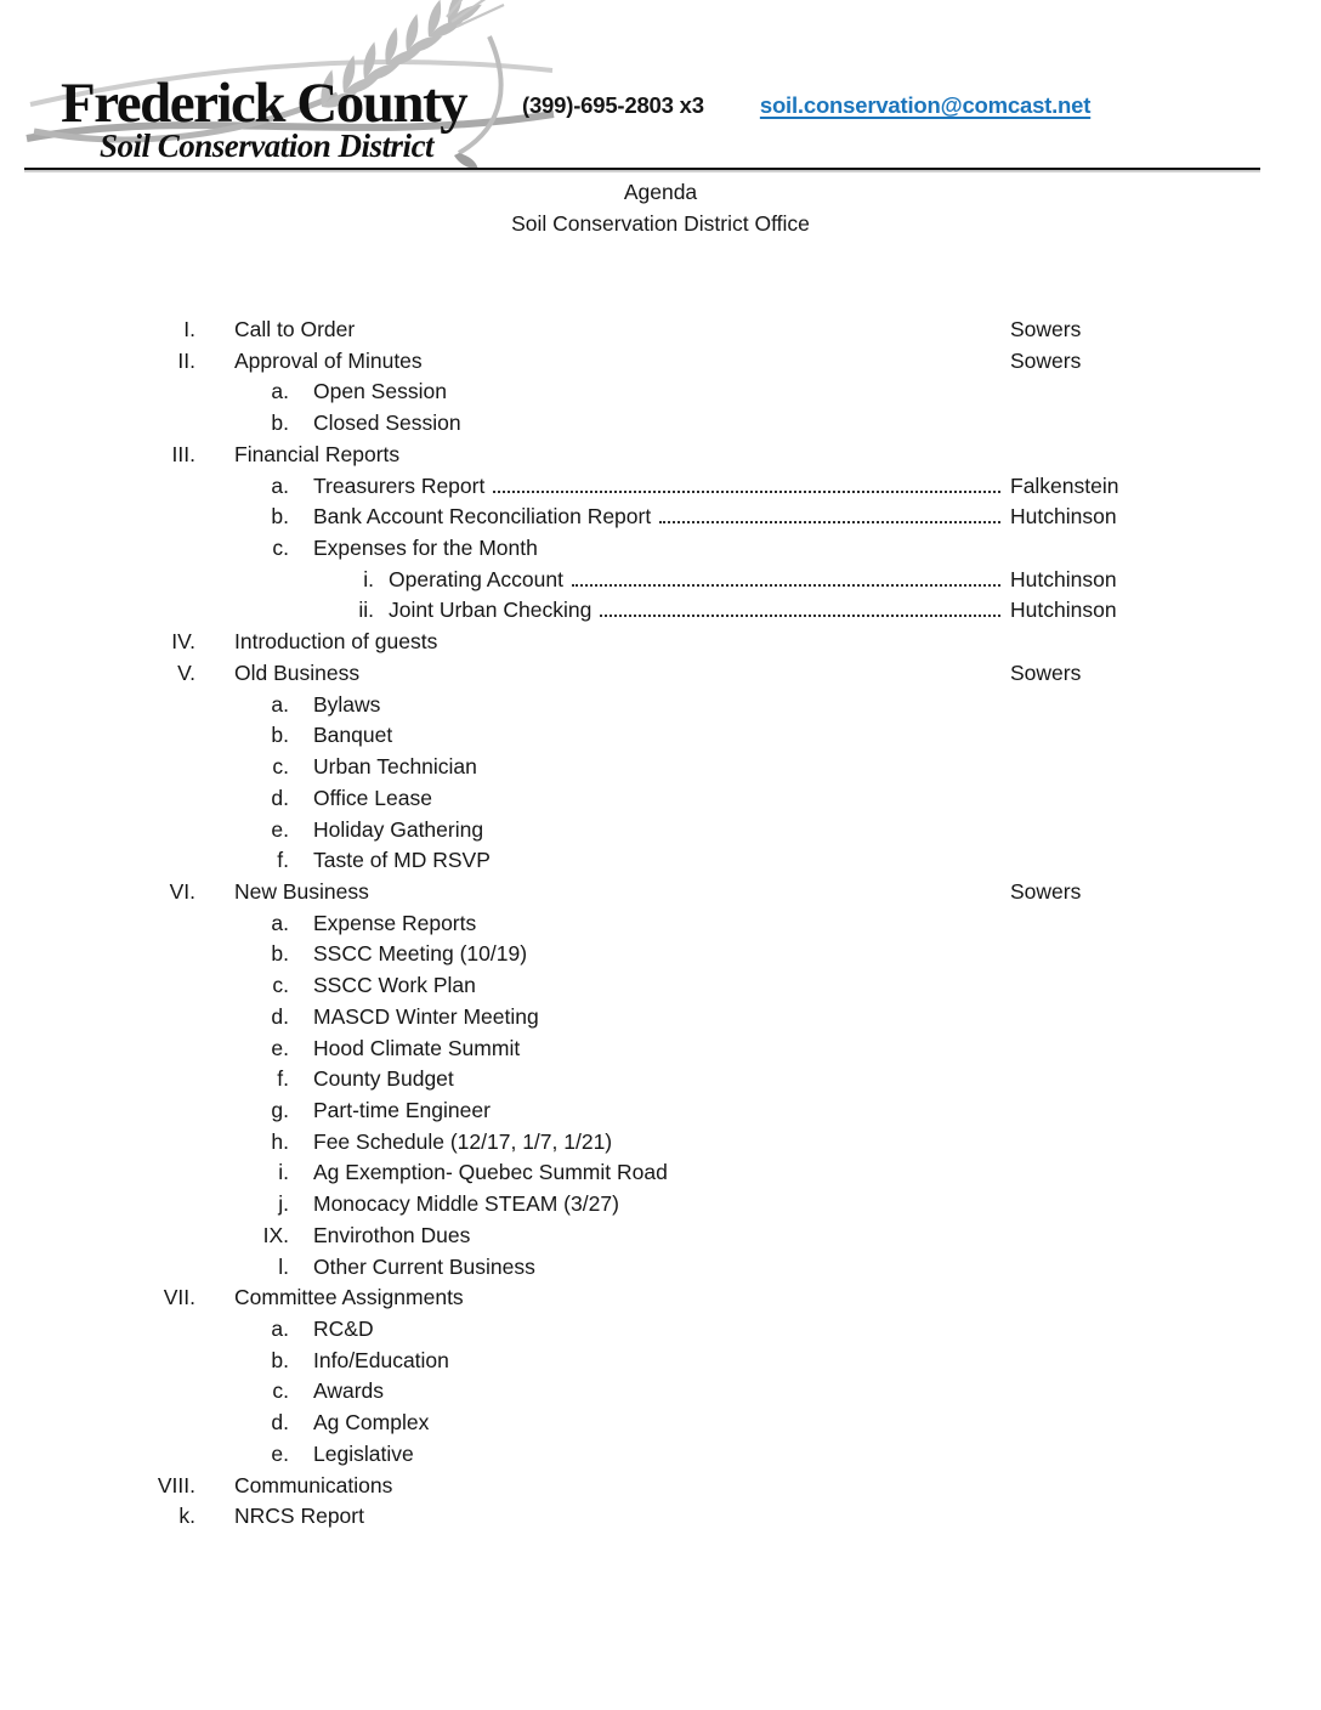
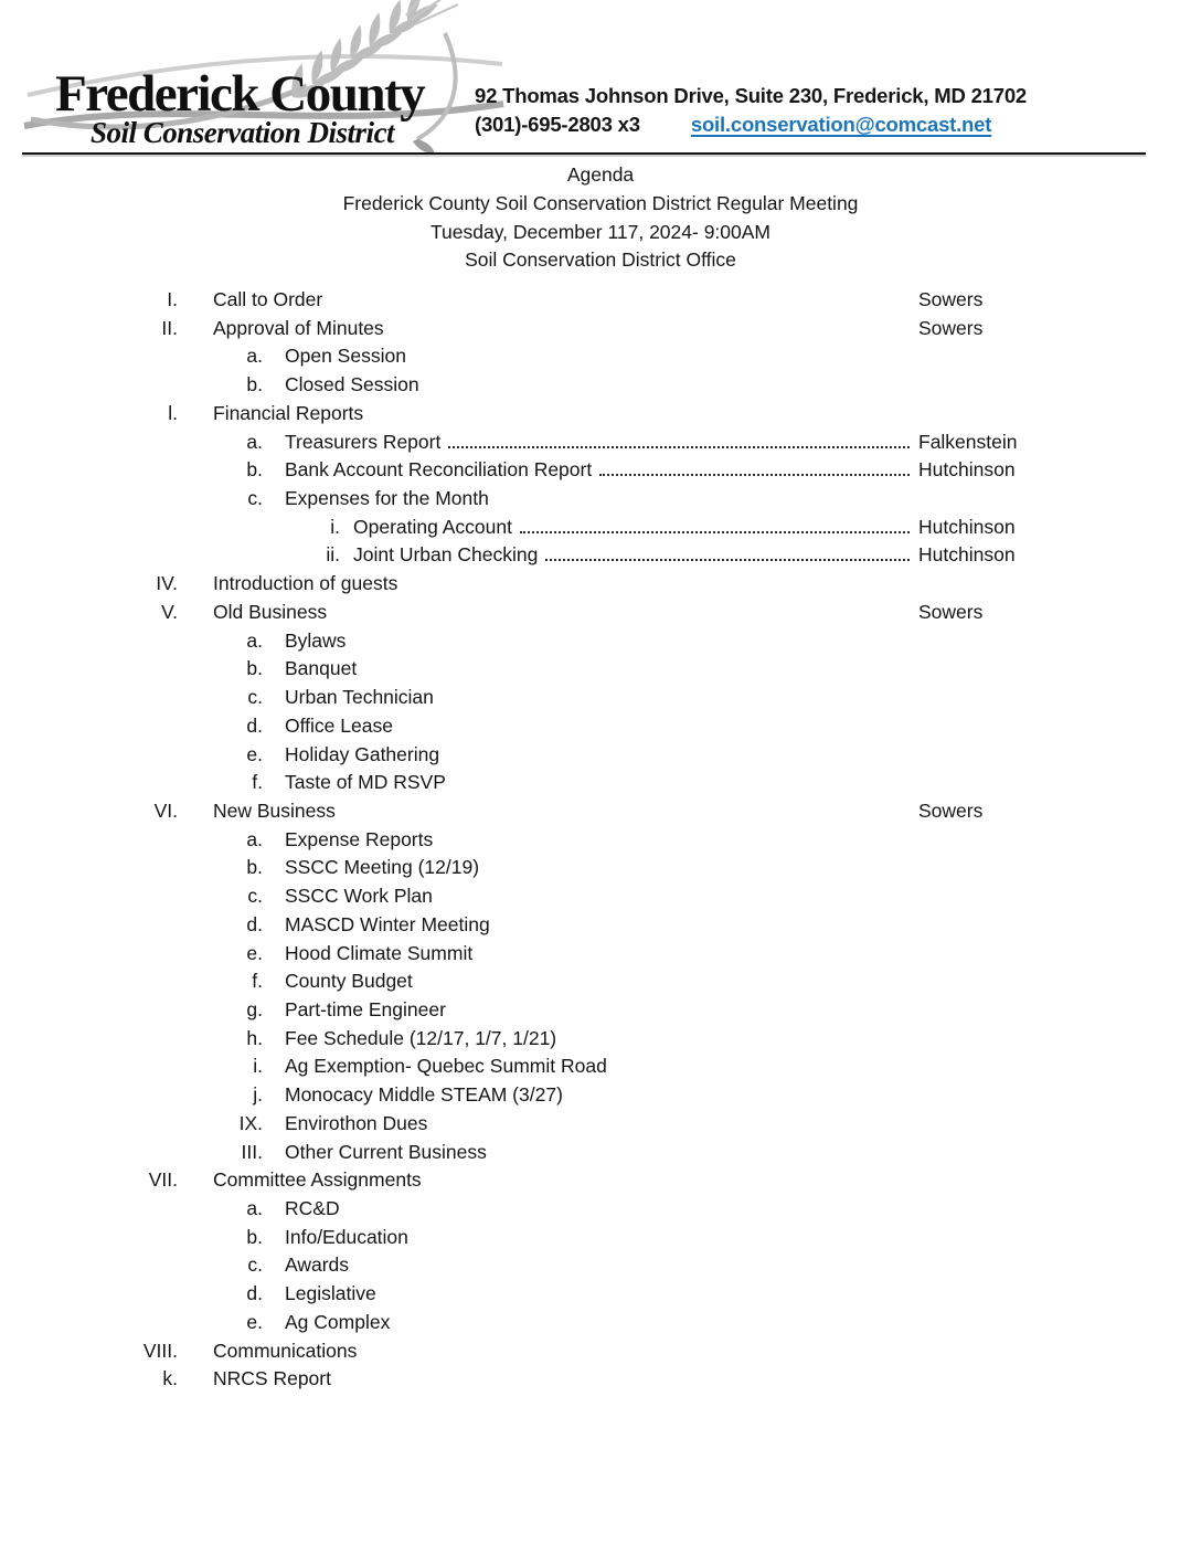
  Frederick County
  Soil Conservation District
+ 92 Thomas Johnson Drive, Suite 230, Frederick, MD 21702
- (399)-695-2803 x3
+ (301)-695-2803 x3
  soil.conservation@comcast.net
  Agenda
+ Frederick County Soil Conservation District Regular Meeting
+ Tuesday, December 117, 2024- 9:00AM
  Soil Conservation District Office
  I.
  Call to Order
  Sowers
  II.
  Approval of Minutes
  Sowers
  a.
  Open Session
  b.
  Closed Session
- III.
+ l.
  Financial Reports
  a.
  Treasurers Report
  Falkenstein
  b.
  Bank Account Reconciliation Report
  Hutchinson
  c.
  Expenses for the Month
  i.
  Operating Account
  Hutchinson
  ii.
  Joint Urban Checking
  Hutchinson
  IV.
  Introduction of guests
  V.
  Old Business
  Sowers
  a.
  Bylaws
  b.
  Banquet
  c.
  Urban Technician
  d.
  Office Lease
  e.
  Holiday Gathering
  f.
  Taste of MD RSVP
  VI.
  New Business
  Sowers
  a.
  Expense Reports
  b.
- SSCC Meeting (10/19)
+ SSCC Meeting (12/19)
  c.
  SSCC Work Plan
  d.
  MASCD Winter Meeting
  e.
  Hood Climate Summit
  f.
  County Budget
  g.
  Part-time Engineer
  h.
  Fee Schedule (12/17, 1/7, 1/21)
  i.
  Ag Exemption- Quebec Summit Road
  j.
  Monocacy Middle STEAM (3/27)
  IX.
  Envirothon Dues
- l.
+ III.
  Other Current Business
  VII.
  Committee Assignments
  a.
  RC&D
  b.
  Info/Education
  c.
  Awards
  d.
- Ag Complex
+ Legislative
  e.
- Legislative
+ Ag Complex
  VIII.
  Communications
  k.
  NRCS Report
